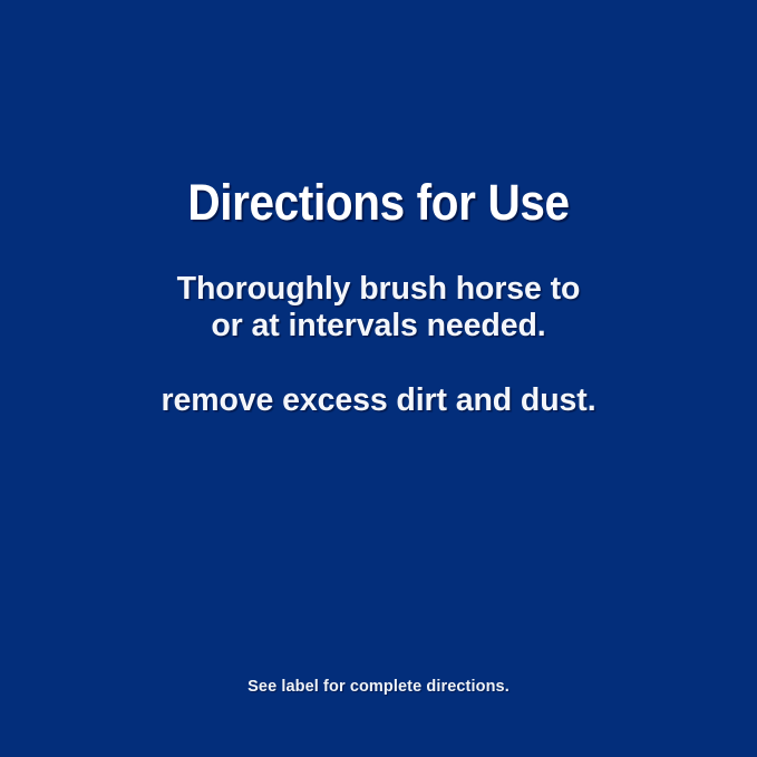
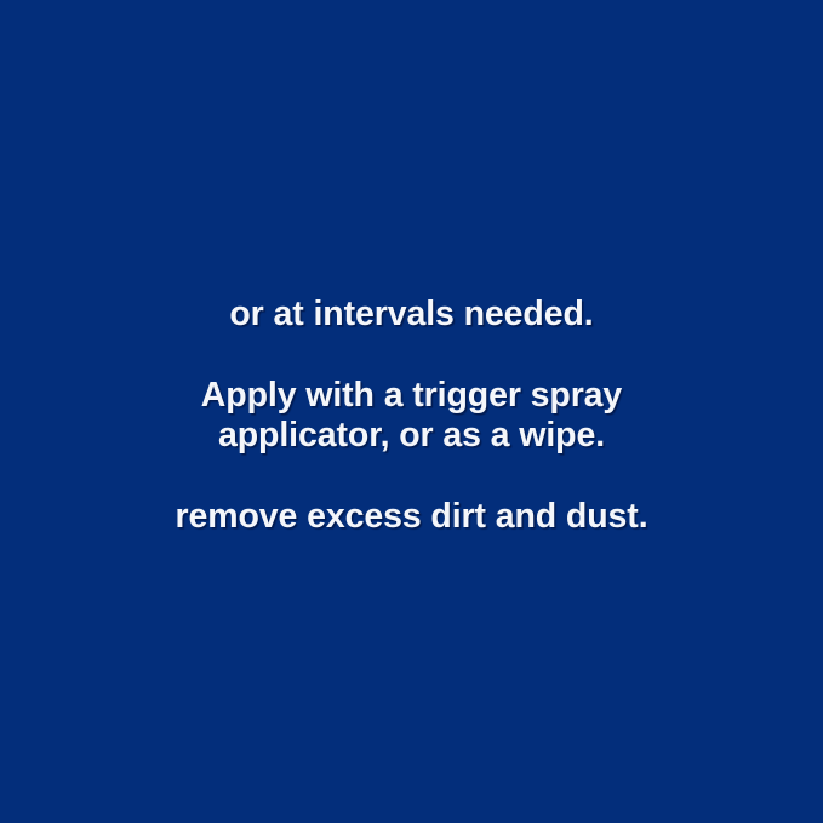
- Directions for Use
- Thoroughly brush horse to
  or at intervals needed.
+ Apply with a trigger spray
+ applicator, or as a wipe.
  remove excess dirt and dust.
- See label for complete directions.
